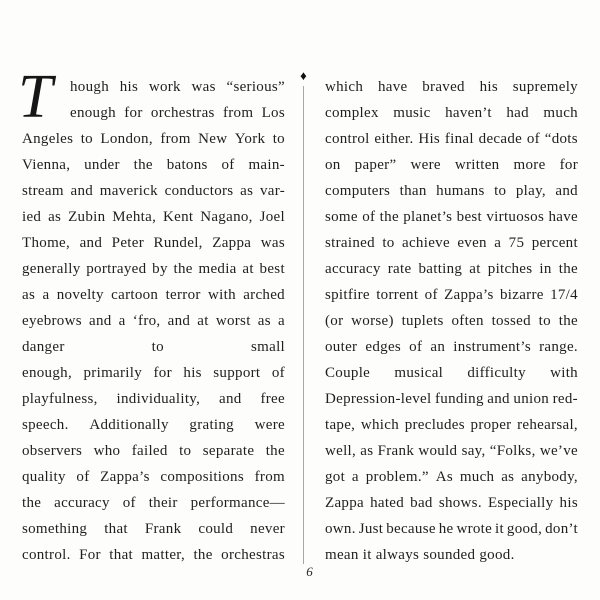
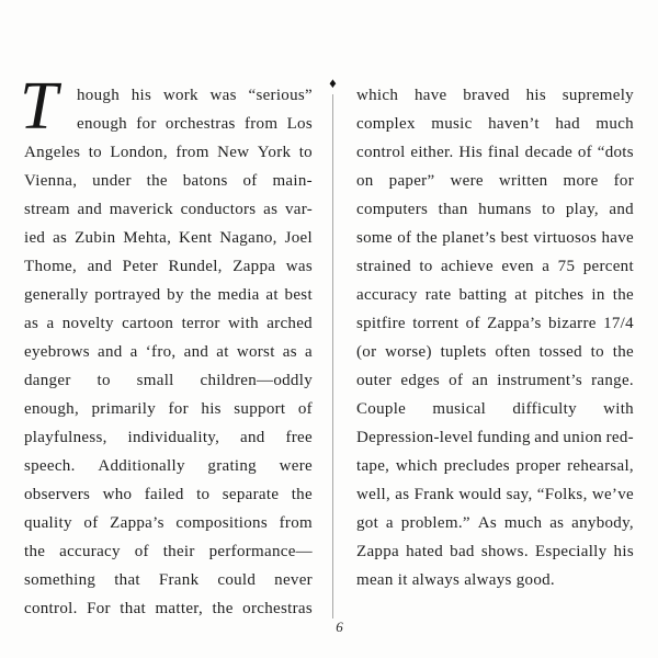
  T
  hough
  his
  work
  was
  “serious”
  enough
  for
  orchestras
  from
  Los
  Angeles
  to
  London,
  from
  New
  York
  to
  Vienna,
  under
  the
  batons
  of
  main-
  stream
  and
  maverick
  conductors
  as
  var-
  ied
  as
  Zubin
  Mehta,
  Kent
  Nagano,
  Joel
  Thome,
  and
  Peter
  Rundel,
  Zappa
  was
  generally
  portrayed
  by
  the
  media
  at
  best
  as
  a
  novelty
  cartoon
  terror
  with
  arched
  eyebrows
  and
  a
  ‘fro,
  and
  at
  worst
  as
  a
  danger
  to
  small
+ children—oddly
  enough,
  primarily
  for
  his
  support
  of
  playfulness,
  individuality,
  and
  free
  speech.
  Additionally
  grating
  were
  observers
  who
  failed
  to
  separate
  the
  quality
  of
  Zappa’s
  compositions
  from
  the
  accuracy
  of
  their
  performance—
  something
  that
  Frank
  could
  never
  control.
  For
  that
  matter,
  the
  orchestras
  ♦
  6
  which
  have
  braved
  his
  supremely
  complex
  music
  haven’t
  had
  much
  control
  either.
  His
  final
  decade
  of
  “dots
  on
  paper”
  were
  written
  more
  for
  computers
  than
  humans
  to
  play,
  and
  some
  of
  the
  planet’s
  best
  virtuosos
  have
  strained
  to
  achieve
  even
  a
  75
  percent
  accuracy
  rate
  batting
  at
  pitches
  in
  the
  spitfire
  torrent
  of
  Zappa’s
  bizarre
  17/4
  (or
  worse)
  tuplets
  often
  tossed
  to
  the
  outer
  edges
  of
  an
  instrument’s
  range.
  Couple
  musical
  difficulty
  with
  Depression-level
  funding
  and
  union
  red-
  tape,
  which
  precludes
  proper
  rehearsal,
  well,
  as
  Frank
  would
  say,
  “Folks,
  we’ve
  got
  a
  problem.”
  As
  much
  as
  anybody,
  Zappa
  hated
  bad
  shows.
  Especially
  his
- own.
- Just
- because
- he
- wrote
- it
- good,
- don’t
- mean it always sounded good.
+ mean it always always good.
